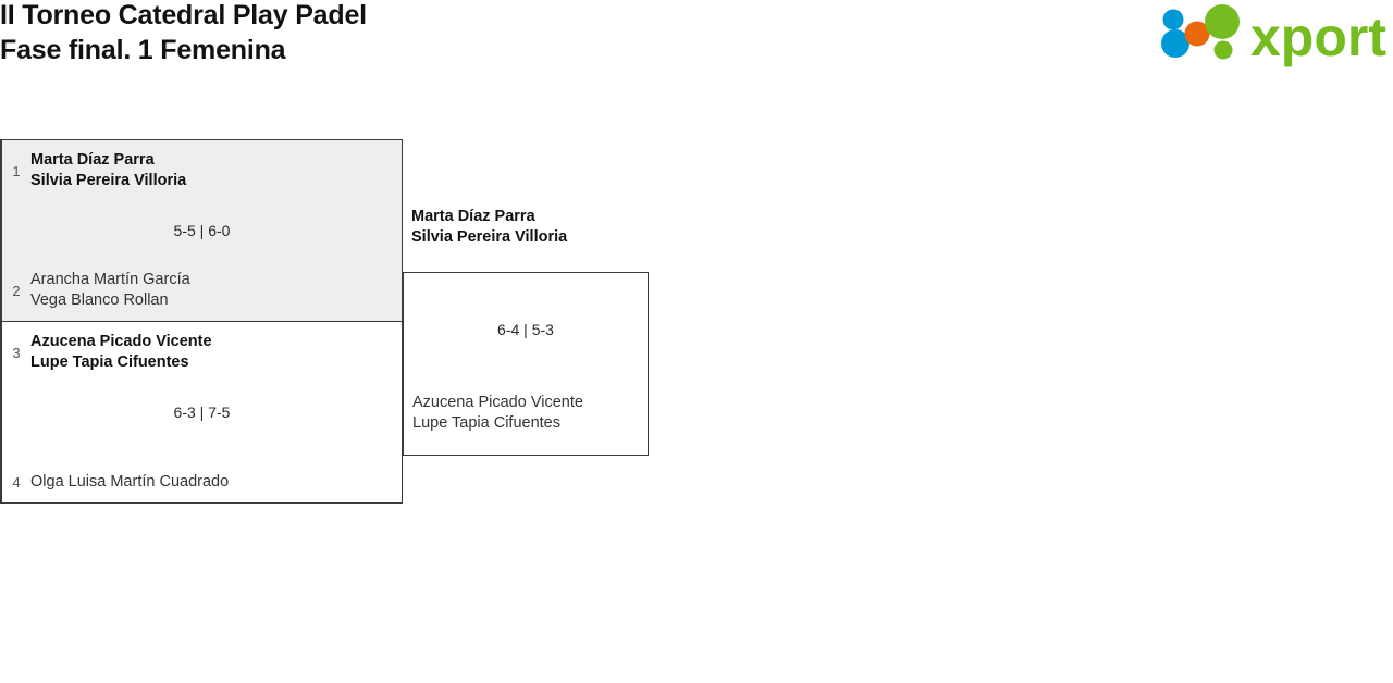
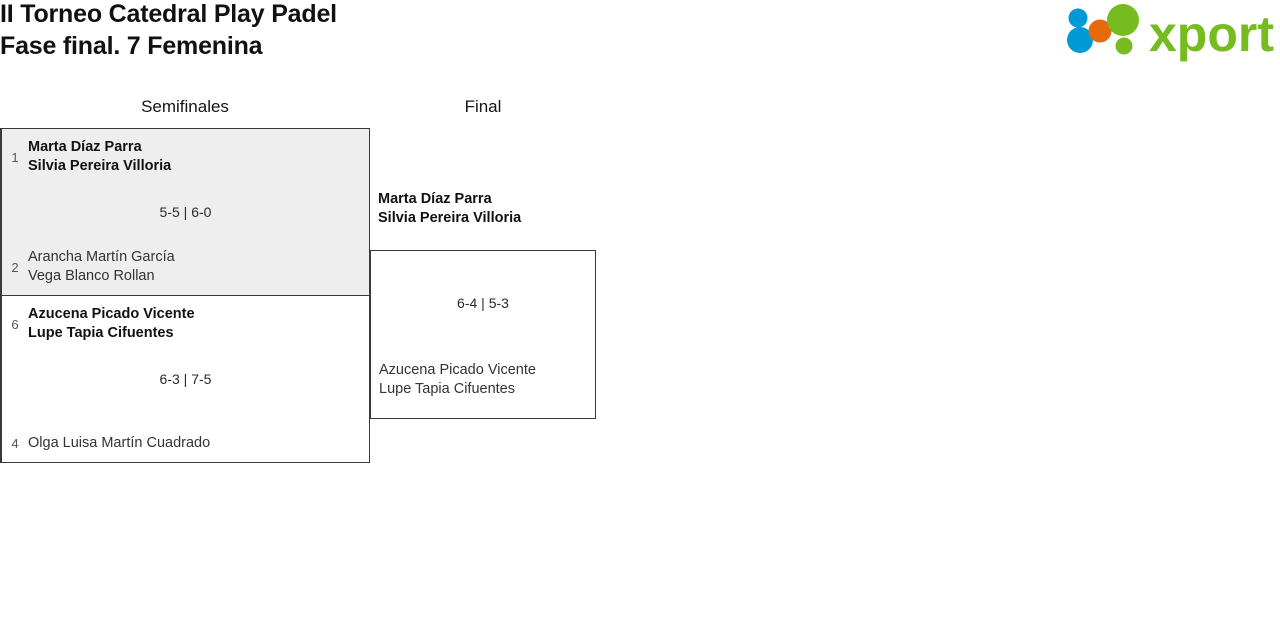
  II Torneo Catedral Play Padel
- Fase final. 1 Femenina
+ Fase final. 7 Femenina
  xport
+ Semifinales
+ Final
  1
  Marta Díaz Parra
  Silvia Pereira Villoria
  5-5 | 6-0
  2
  Arancha Martín García
  Vega Blanco Rollan
- 3
+ 6
  Azucena Picado Vicente
  Lupe Tapia Cifuentes
  6-3 | 7-5
  4
  Olga Luisa Martín Cuadrado
  Marta Díaz Parra
  Silvia Pereira Villoria
  6-4 | 5-3
  Azucena Picado Vicente
  Lupe Tapia Cifuentes
